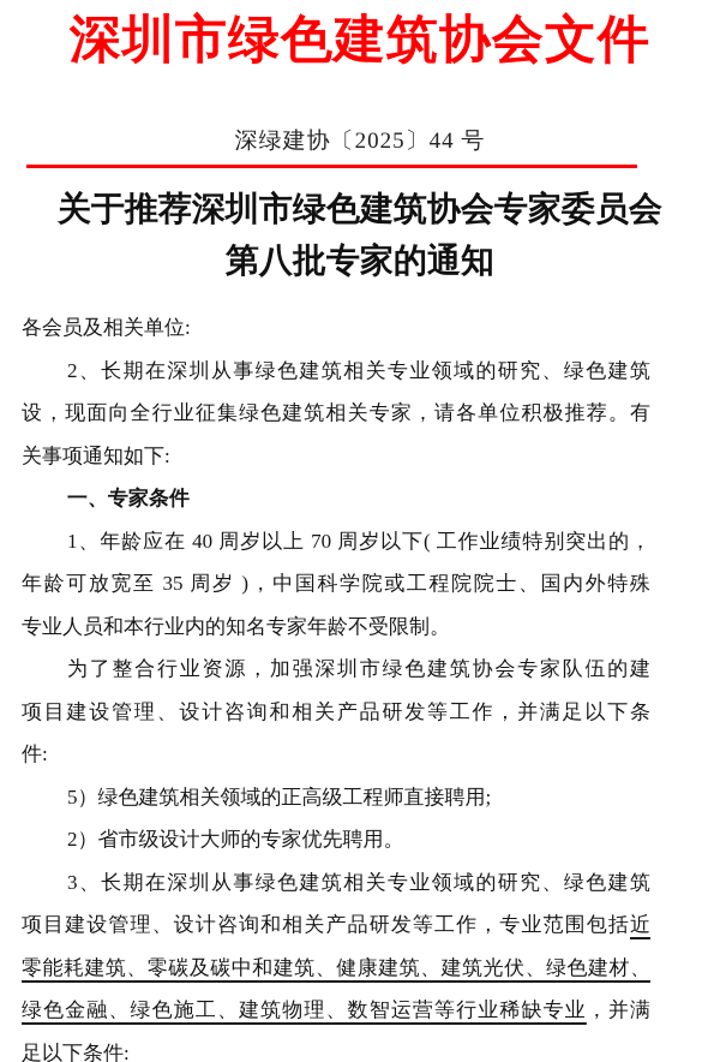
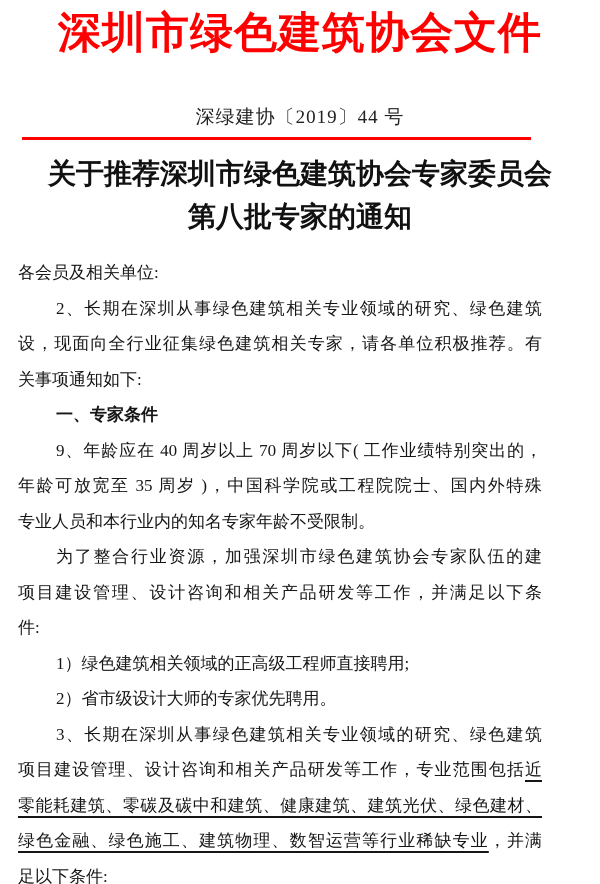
  深圳市绿色建筑协会文件
- 深绿建协〔2025〕44 号
+ 深绿建协〔2019〕44 号
  关于推荐深圳市绿色建筑协会专家委员会
  第八批专家的通知
  各会员及相关单位:
  2、长期在深圳从事绿色建筑相关专业领域的研究、绿色建筑
  设，现面向全行业征集绿色建筑相关专家，请各单位积极推荐。有
  关事项通知如下:
  一、专家条件
- 1、年龄应在 40 周岁以上 70 周岁以下( 工作业绩特别突出的，
+ 9、年龄应在 40 周岁以上 70 周岁以下( 工作业绩特别突出的，
  年龄可放宽至 35 周岁 )，中国科学院或工程院院士、国内外特殊
  专业人员和本行业内的知名专家年龄不受限制。
  为了整合行业资源，加强深圳市绿色建筑协会专家队伍的建
  项目建设管理、设计咨询和相关产品研发等工作，并满足以下条
  件:
- 5）绿色建筑相关领域的正高级工程师直接聘用;
+ 1）绿色建筑相关领域的正高级工程师直接聘用;
  2）省市级设计大师的专家优先聘用。
  3、长期在深圳从事绿色建筑相关专业领域的研究、绿色建筑
  项目建设管理、设计咨询和相关产品研发等工作，专业范围包括近
  零能耗建筑、零碳及碳中和建筑、健康建筑、建筑光伏、绿色建材、
  绿色金融、绿色施工、建筑物理、数智运营等行业稀缺专业，并满
  足以下条件:
